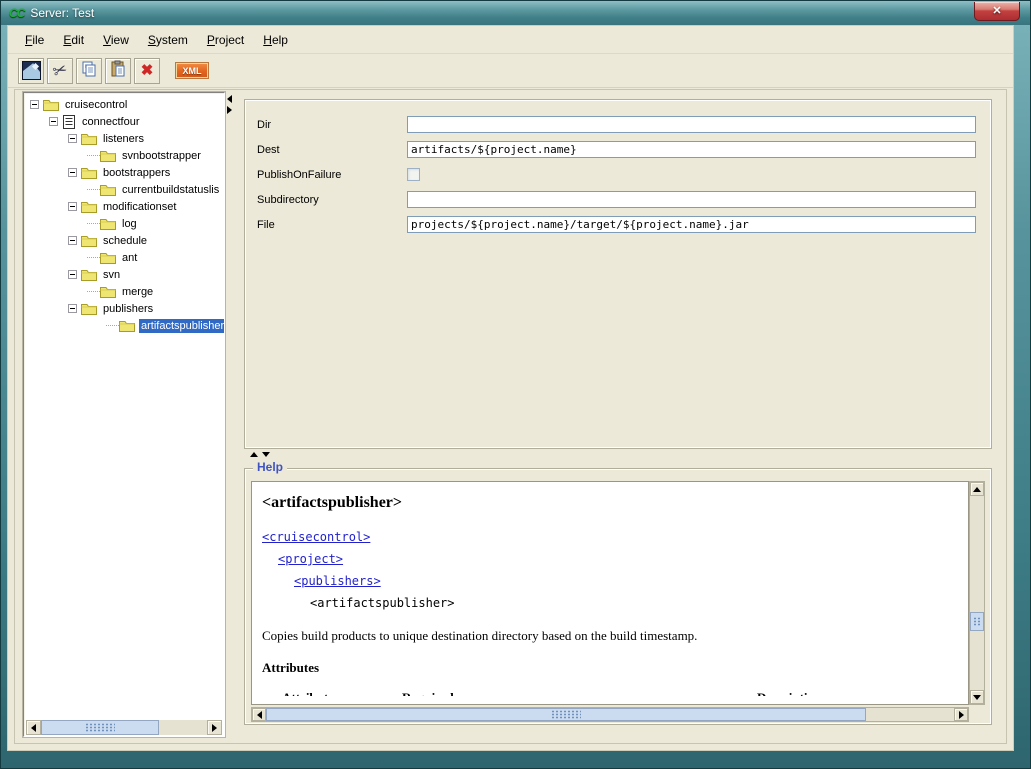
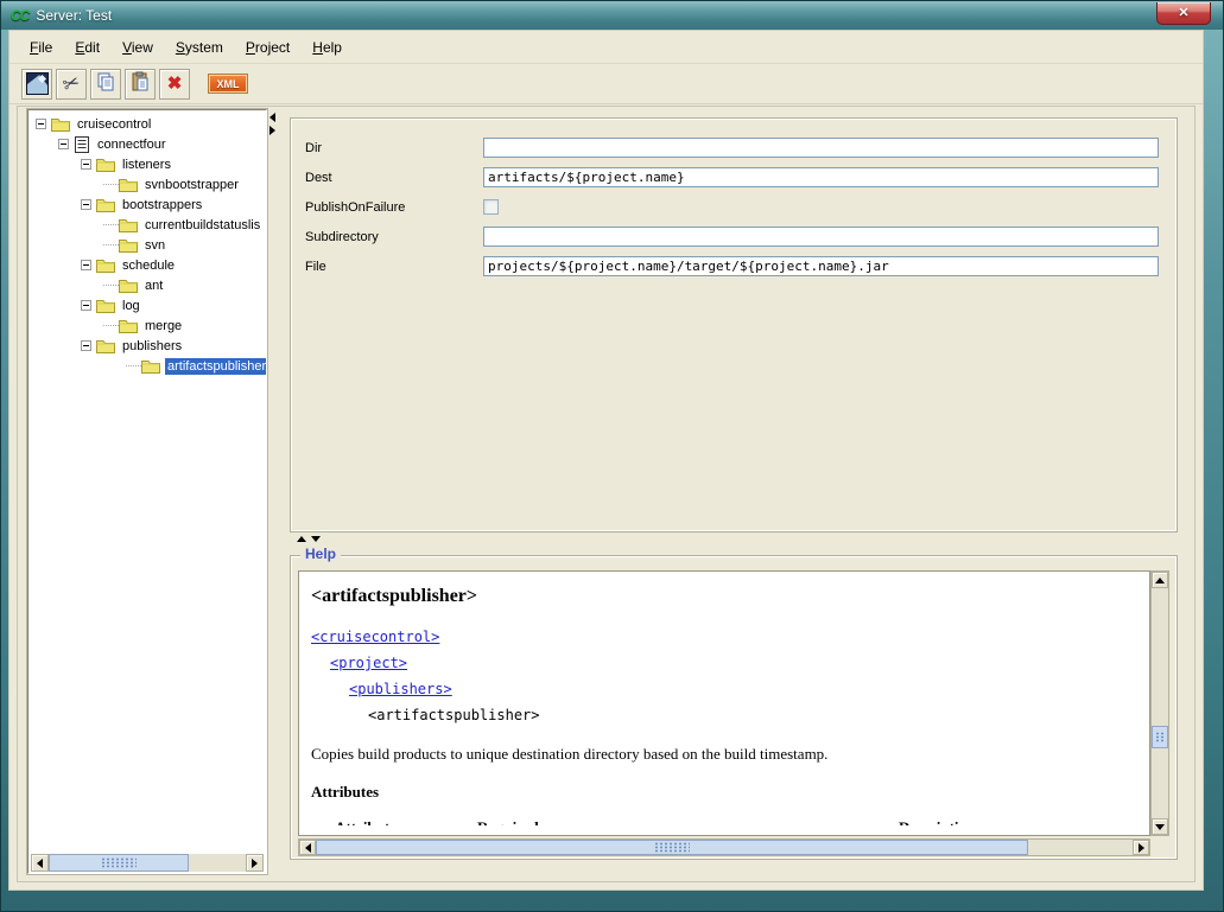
  CC
  Server: Test
  ✕
  File
  Edit
  View
  System
  Project
  Help
  ✖
  XML
  cruisecontrol
  connectfour
  listeners
  svnbootstrapper
  bootstrappers
  currentbuildstatuslis
- modificationset
- log
+ svn
  schedule
  ant
- svn
+ log
  merge
  publishers
  artifactspublisher
  Dir
  Dest
  artifacts/${project.name}
  PublishOnFailure
  Subdirectory
  File
  projects/${project.name}/target/${project.name}.jar
  Help
  <artifactspublisher>
  <cruisecontrol>
  <project>
  <publishers>
  <artifactspublisher>
  Copies build products to unique destination directory based on the build timestamp.
  Attributes
